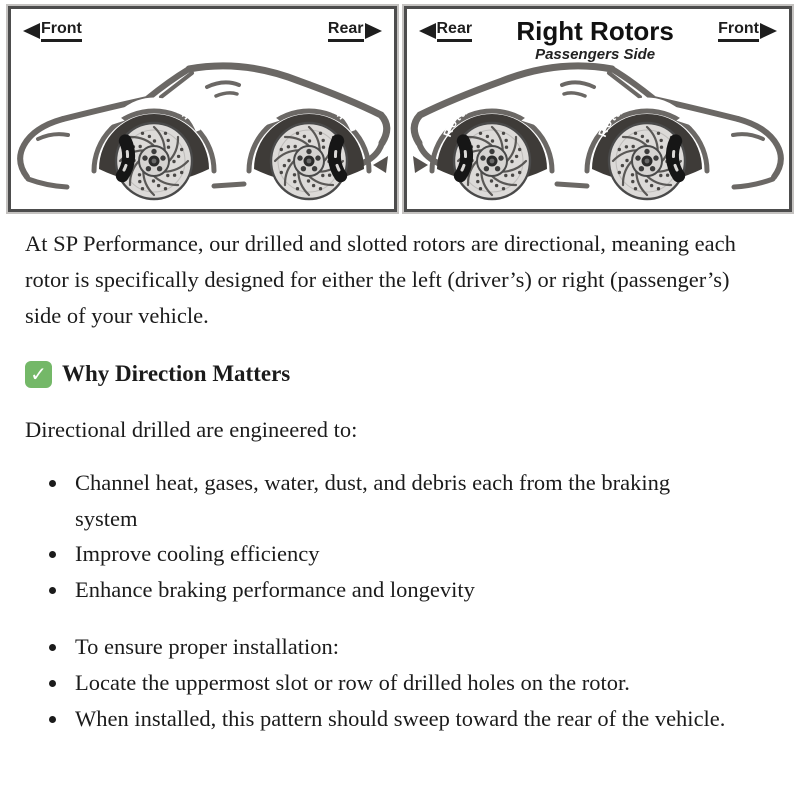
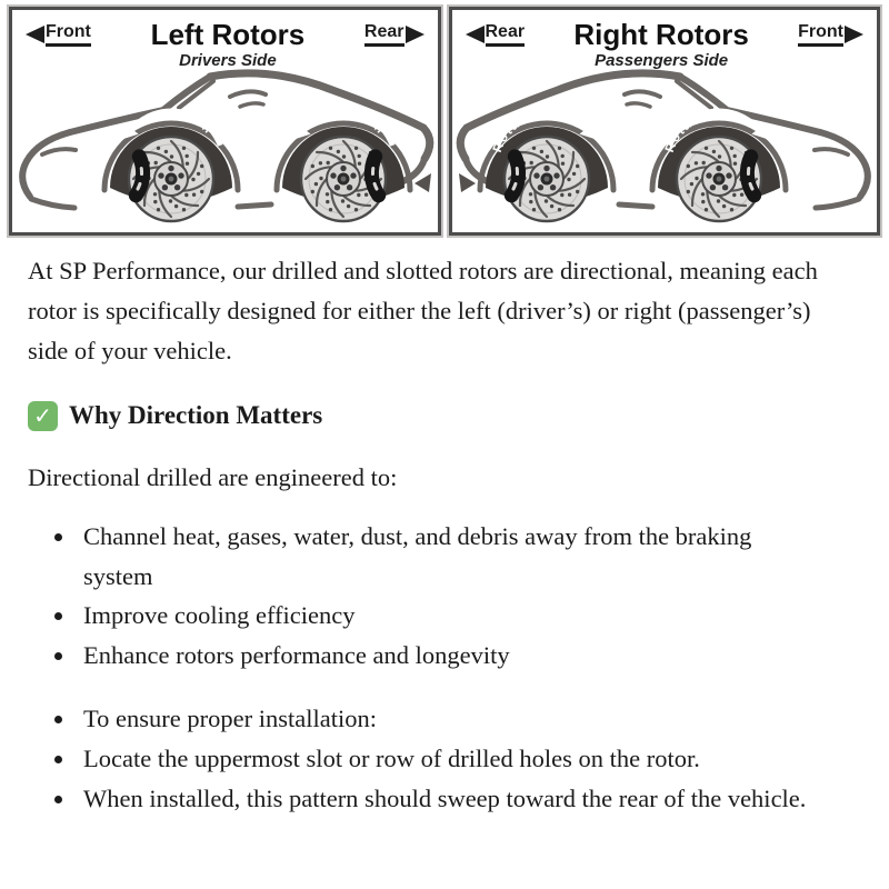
  Front
+ Left Rotors
+ Drivers Side
  Rear
  Rear
  Right Rotors
  Passengers Side
  Front
  At SP Performance, our drilled and slotted rotors are directional, meaning each rotor is specifically designed for either the left (driver’s) or right (passenger’s) side of your vehicle.
  ✓
  Why Direction Matters
  Directional drilled are engineered to:
- Channel heat, gases, water, dust, and debris each from the braking system
+ Channel heat, gases, water, dust, and debris away from the braking system
  Improve cooling efficiency
- Enhance braking performance and longevity
+ Enhance rotors performance and longevity
  To ensure proper installation:
  Locate the uppermost slot or row of drilled holes on the rotor.
  When installed, this pattern should sweep toward the rear of the vehicle.
